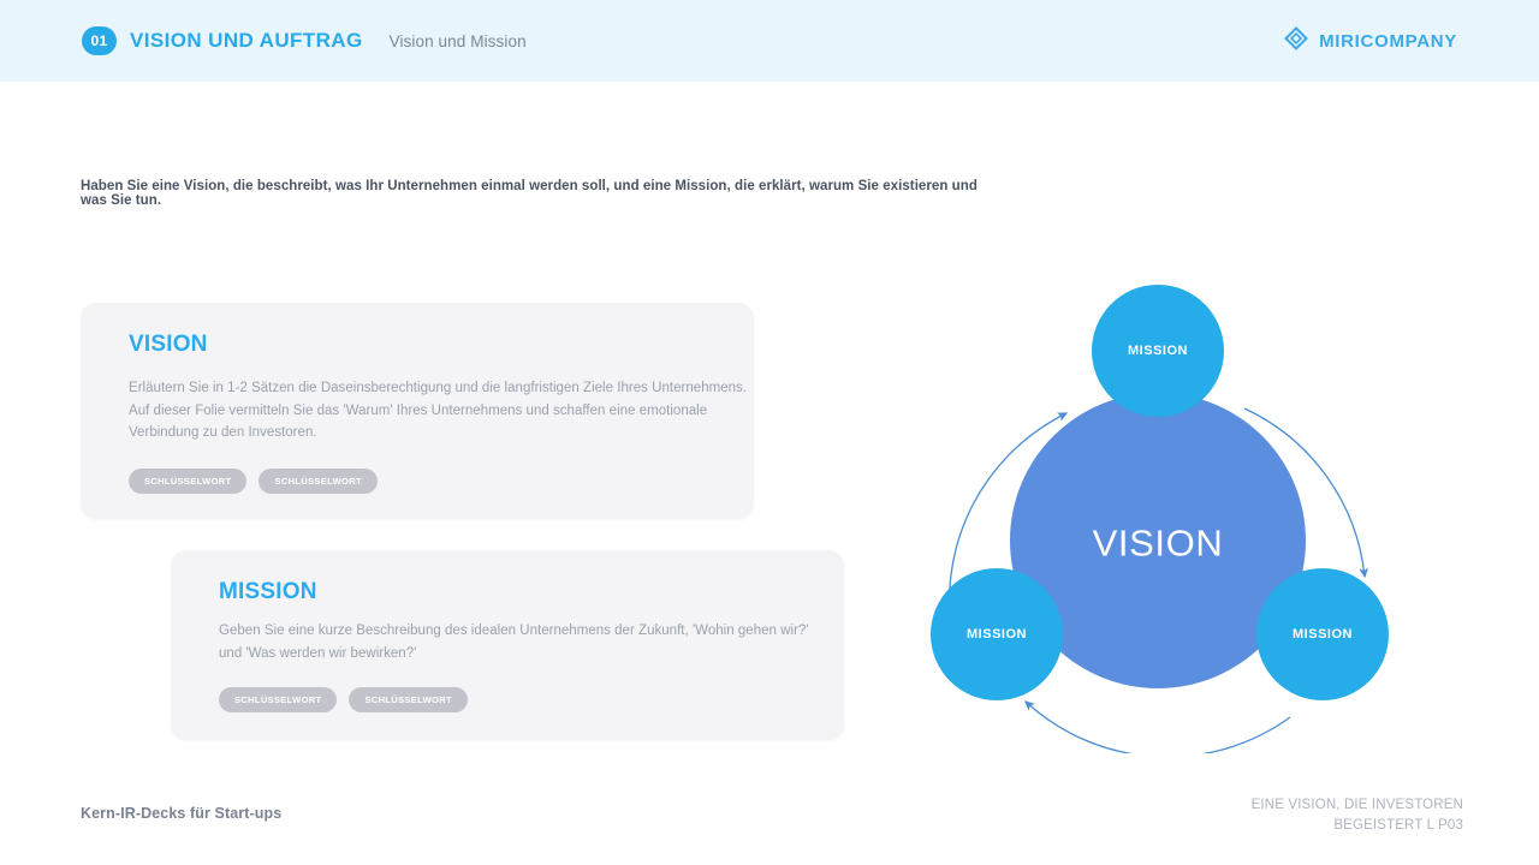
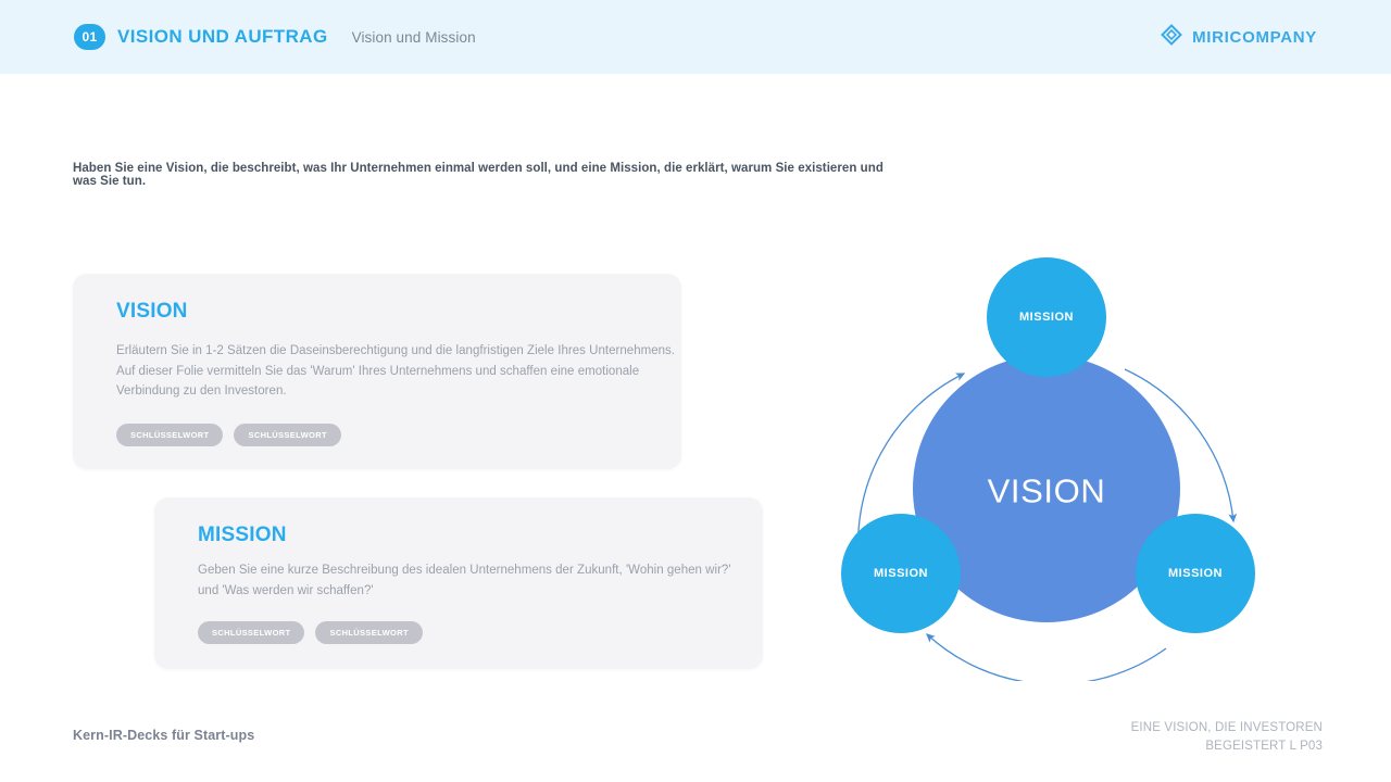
  01
  VISION UND AUFTRAG
  Vision und Mission
  MIRICOMPANY
  Haben Sie eine Vision, die beschreibt, was Ihr Unternehmen einmal werden soll, und eine Mission, die erklärt, warum Sie existieren und was Sie tun.
  VISION
  Erläutern Sie in 1-2 Sätzen die Daseinsberechtigung und die langfristigen Ziele Ihres Unternehmens. Auf dieser Folie vermitteln Sie das 'Warum' Ihres Unternehmens und schaffen eine emotionale Verbindung zu den Investoren.
  SCHLÜSSELWORT
  SCHLÜSSELWORT
  MISSION
- Geben Sie eine kurze Beschreibung des idealen Unternehmens der Zukunft, 'Wohin gehen wir?' und 'Was werden wir bewirken?'
+ Geben Sie eine kurze Beschreibung des idealen Unternehmens der Zukunft, 'Wohin gehen wir?' und 'Was werden wir schaffen?'
  SCHLÜSSELWORT
  SCHLÜSSELWORT
  MISSION
  MISSION
  MISSION
  VISION
  Kern-IR-Decks für Start-ups
  EINE VISION, DIE INVESTOREN BEGEISTERT L P03
